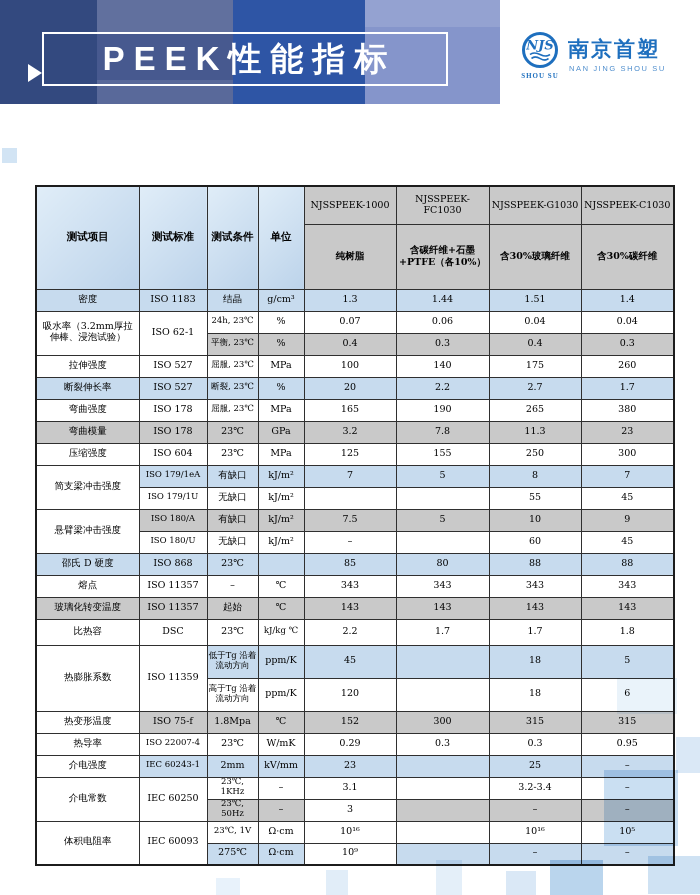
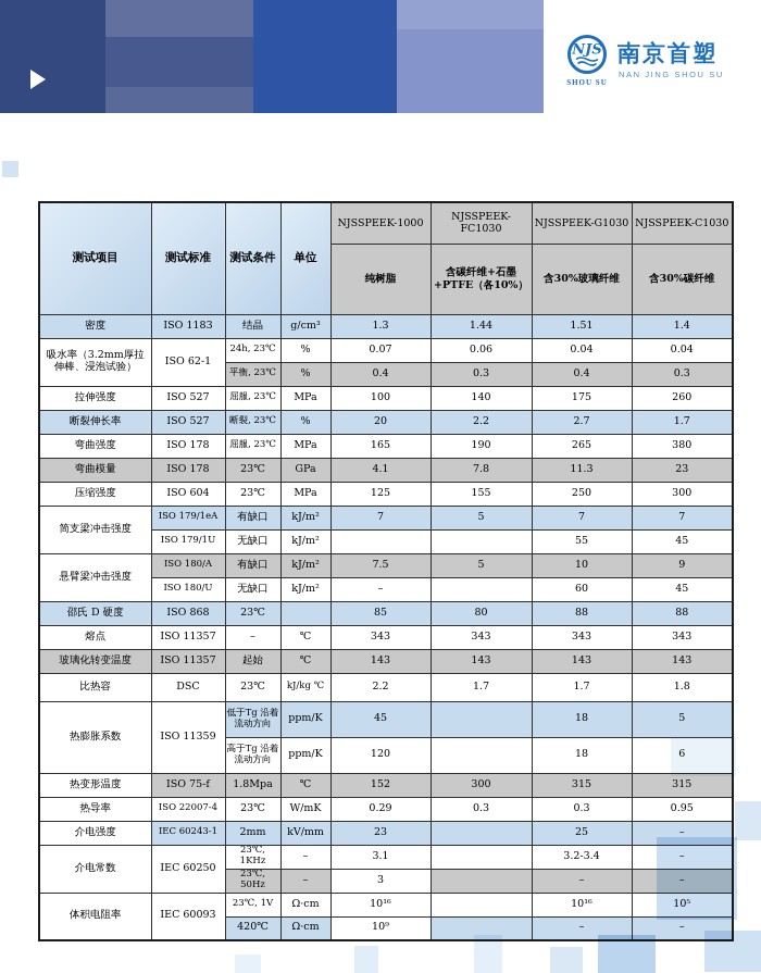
- PEEK性能指标
  NJS
  SHOU SU
  南京首塑
  NAN JING SHOU SU
  测试项目	测试标准	测试条件	单位	NJSSPEEK-1000	NJSSPEEK-FC1030	NJSSPEEK-G1030	NJSSPEEK-C1030
  纯树脂	含碳纤维+石墨+PTFE（各10%）	含30%玻璃纤维	含30%碳纤维
  密度	ISO 1183	结晶	g/cm³	1.3	1.44	1.51	1.4
  吸水率（3.2mm厚拉伸棒、浸泡试验）	ISO 62-1	24h, 23℃	%	0.07	0.06	0.04	0.04
  平衡, 23℃	%	0.4	0.3	0.4	0.3
  拉伸强度	ISO 527	屈服, 23℃	MPa	100	140	175	260
  断裂伸长率	ISO 527	断裂, 23℃	%	20	2.2	2.7	1.7
  弯曲强度	ISO 178	屈服, 23℃	MPa	165	190	265	380
- 弯曲模量	ISO 178	23℃	GPa	3.2	7.8	11.3	23
+ 弯曲模量	ISO 178	23℃	GPa	4.1	7.8	11.3	23
  压缩强度	ISO 604	23℃	MPa	125	155	250	300
- 简支梁冲击强度	ISO 179/1eA	有缺口	kJ/m²	7	5	8	7
+ 简支梁冲击强度	ISO 179/1eA	有缺口	kJ/m²	7	5	7	7
  ISO 179/1U	无缺口	kJ/m²			55	45
  悬臂梁冲击强度	ISO 180/A	有缺口	kJ/m²	7.5	5	10	9
  ISO 180/U	无缺口	kJ/m²	–		60	45
  邵氏 D 硬度	ISO 868	23℃		85	80	88	88
  熔点	ISO 11357	–	℃	343	343	343	343
  玻璃化转变温度	ISO 11357	起始	℃	143	143	143	143
  比热容	DSC	23℃	kJ/kg ℃	2.2	1.7	1.7	1.8
  热膨胀系数	ISO 11359	低于Tg 沿着流动方向	ppm/K	45		18	5
  高于Tg 沿着流动方向	ppm/K	120		18	6
  热变形温度	ISO 75-f	1.8Mpa	℃	152	300	315	315
  热导率	ISO 22007-4	23℃	W/mK	0.29	0.3	0.3	0.95
  介电强度	IEC 60243-1	2mm	kV/mm	23		25	–
  介电常数	IEC 60250	23℃, 1KHz	–	3.1		3.2-3.4	–
  23℃, 50Hz	–	3		–	–
  体积电阻率	IEC 60093	23℃, 1V	Ω·cm	10¹⁶		10¹⁶	10⁵
- 275℃	Ω·cm	10⁹		–	–
+ 420℃	Ω·cm	10⁹		–	–
